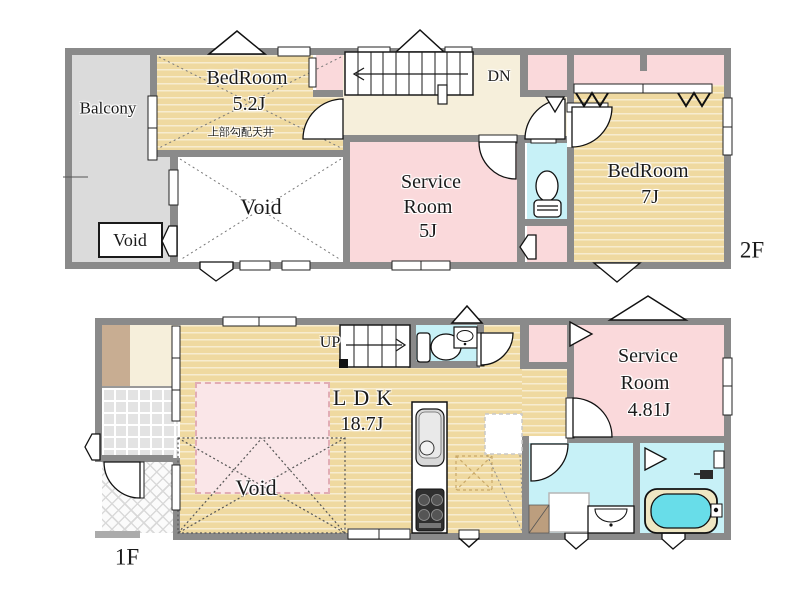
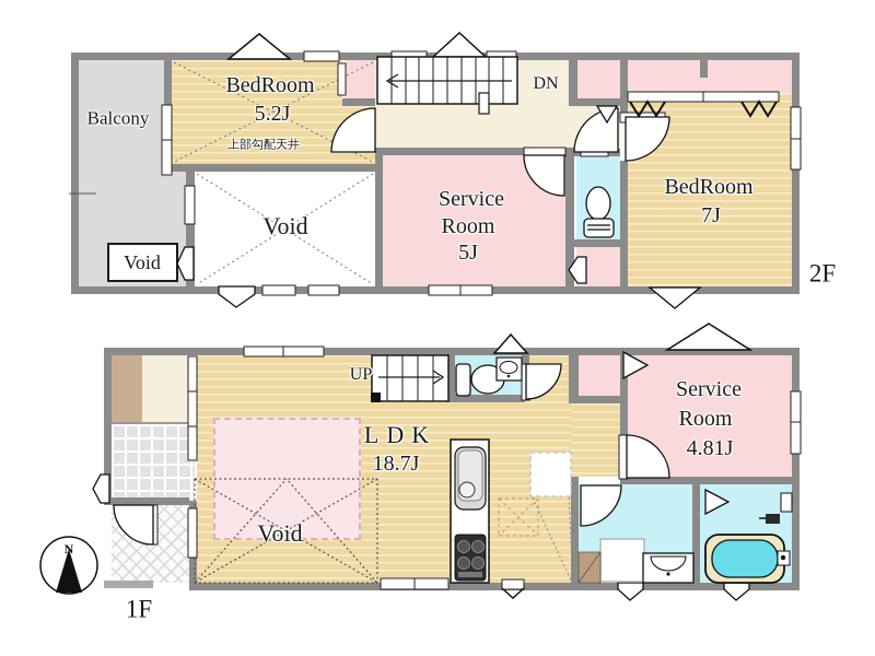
+ N
  Balcony
  BedRoom
  5.2J
  上部勾配天井
  Void
  Void
  DN
  Service
  Room
  5J
  BedRoom
  7J
  2F
  UP
  LDK
  18.7J
  Void
  Service
  Room
  4.81J
  1F
